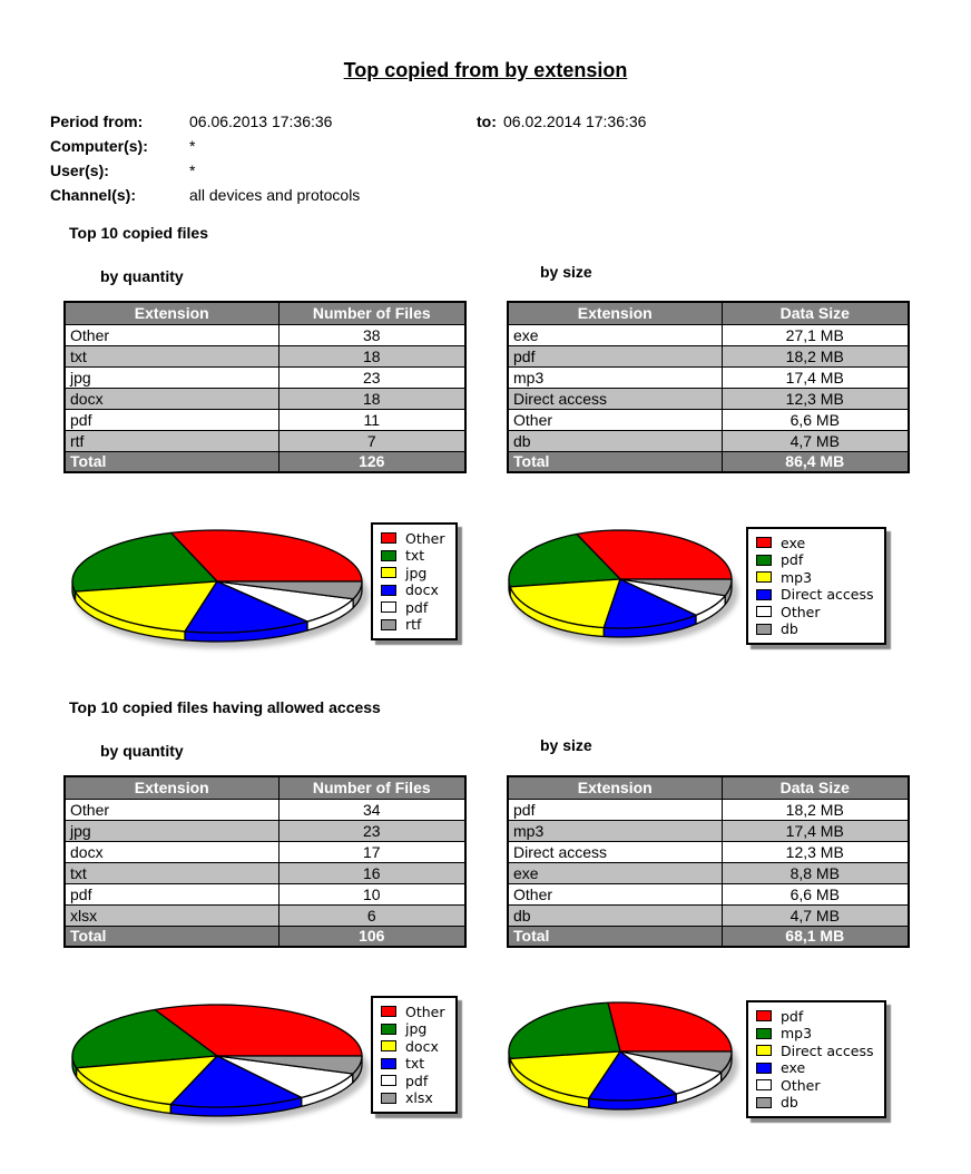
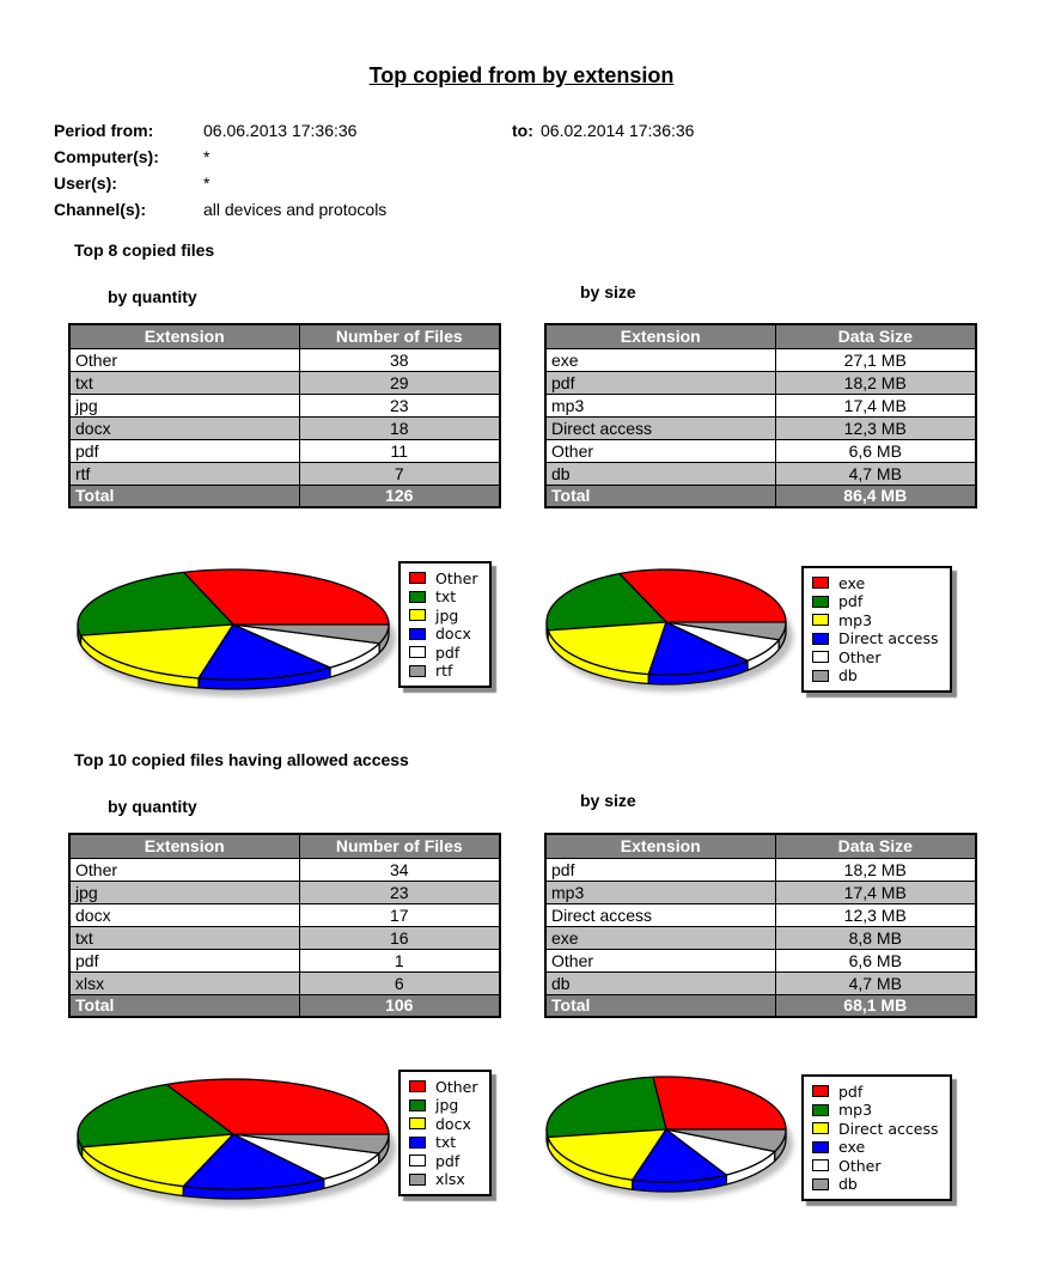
  Top copied from by extension
  Period from:
  06.06.2013 17:36:36
  to:
  06.02.2014 17:36:36
  Computer(s):
  *
  User(s):
  *
  Channel(s):
  all devices and protocols
- Top 10 copied files
+ Top 8 copied files
  by quantity
  by size
  Extension	Number of Files
  Other	38
- txt	18
+ txt	29
  jpg	23
  docx	18
  pdf	11
  rtf	7
  Total	126
  Extension	Data Size
  exe	27,1 MB
  pdf	18,2 MB
  mp3	17,4 MB
  Direct access	12,3 MB
  Other	6,6 MB
  db	4,7 MB
  Total	86,4 MB
  Other
  txt
  jpg
  docx
  pdf
  rtf
  exe
  pdf
  mp3
  Direct access
  Other
  db
  Top 10 copied files having allowed access
  by quantity
  by size
  Extension	Number of Files
  Other	34
  jpg	23
  docx	17
  txt	16
- pdf	10
+ pdf	1
  xlsx	6
  Total	106
  Extension	Data Size
  pdf	18,2 MB
  mp3	17,4 MB
  Direct access	12,3 MB
  exe	8,8 MB
  Other	6,6 MB
  db	4,7 MB
  Total	68,1 MB
  Other
  jpg
  docx
  txt
  pdf
  xlsx
  pdf
  mp3
  Direct access
  exe
  Other
  db
